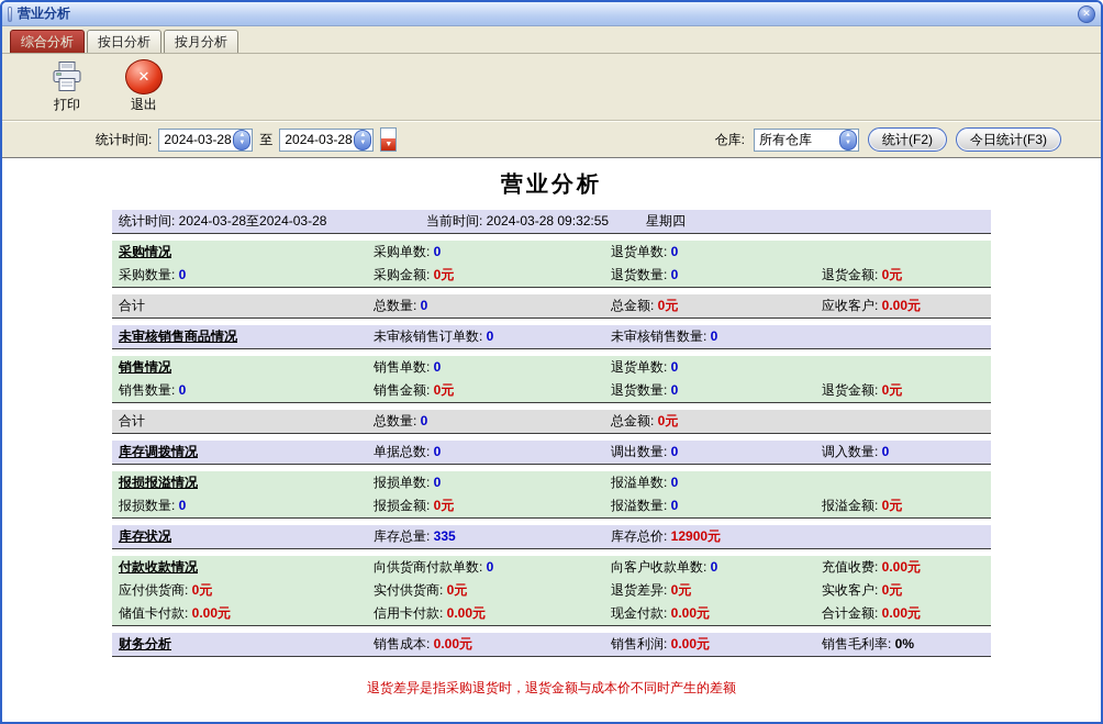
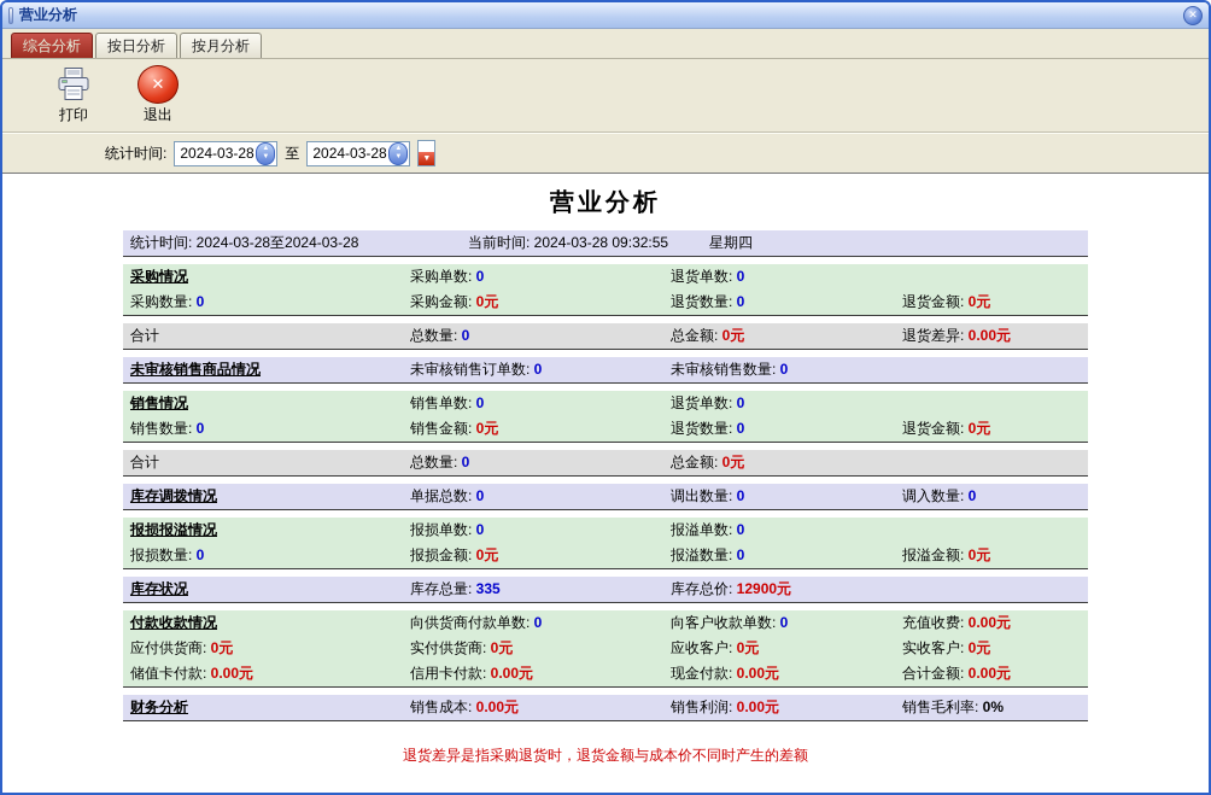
  营业分析
  ✕
  综合分析
  按日分析
  按月分析
  打印
  ✕
  退出
  统计时间:
  2024-03-28
  至
  2024-03-28
- 仓库:
- 所有仓库
- 统计(F2)
- 今日统计(F3)
  营业分析
  统计时间: 2024-03-28至2024-03-28
  当前时间: 2024-03-28 09:32:55
  星期四
  采购情况
  采购单数: 0
  退货单数: 0
  采购数量: 0
  采购金额: 0元
  退货数量: 0
  退货金额: 0元
  合计
  总数量: 0
  总金额: 0元
- 应收客户: 0.00元
+ 退货差异: 0.00元
  未审核销售商品情况
  未审核销售订单数: 0
  未审核销售数量: 0
  销售情况
  销售单数: 0
  退货单数: 0
  销售数量: 0
  销售金额: 0元
  退货数量: 0
  退货金额: 0元
  合计
  总数量: 0
  总金额: 0元
  库存调拨情况
  单据总数: 0
  调出数量: 0
  调入数量: 0
  报损报溢情况
  报损单数: 0
  报溢单数: 0
  报损数量: 0
  报损金额: 0元
  报溢数量: 0
  报溢金额: 0元
  库存状况
  库存总量: 335
  库存总价: 12900元
  付款收款情况
  向供货商付款单数: 0
  向客户收款单数: 0
  充值收费: 0.00元
  应付供货商: 0元
  实付供货商: 0元
- 退货差异: 0元
+ 应收客户: 0元
  实收客户: 0元
  储值卡付款: 0.00元
  信用卡付款: 0.00元
  现金付款: 0.00元
  合计金额: 0.00元
  财务分析
  销售成本: 0.00元
  销售利润: 0.00元
  销售毛利率: 0%
  退货差异是指采购退货时，退货金额与成本价不同时产生的差额
